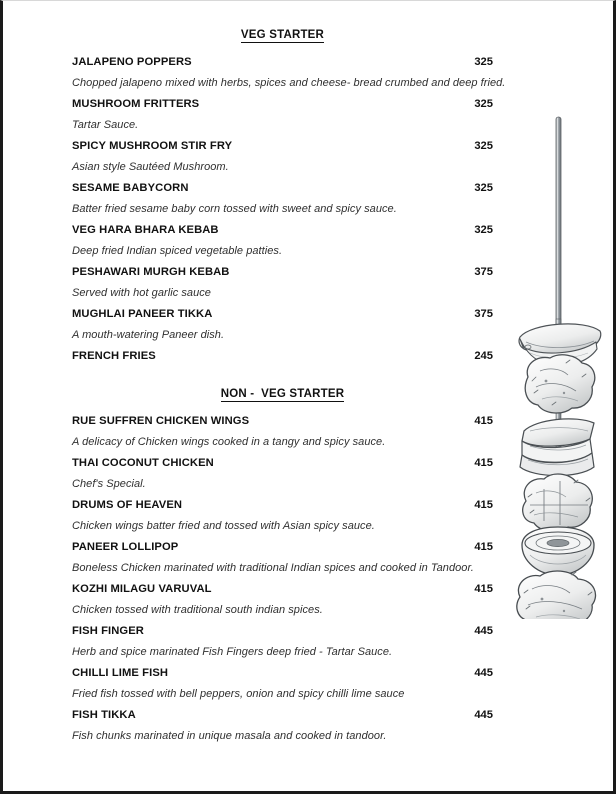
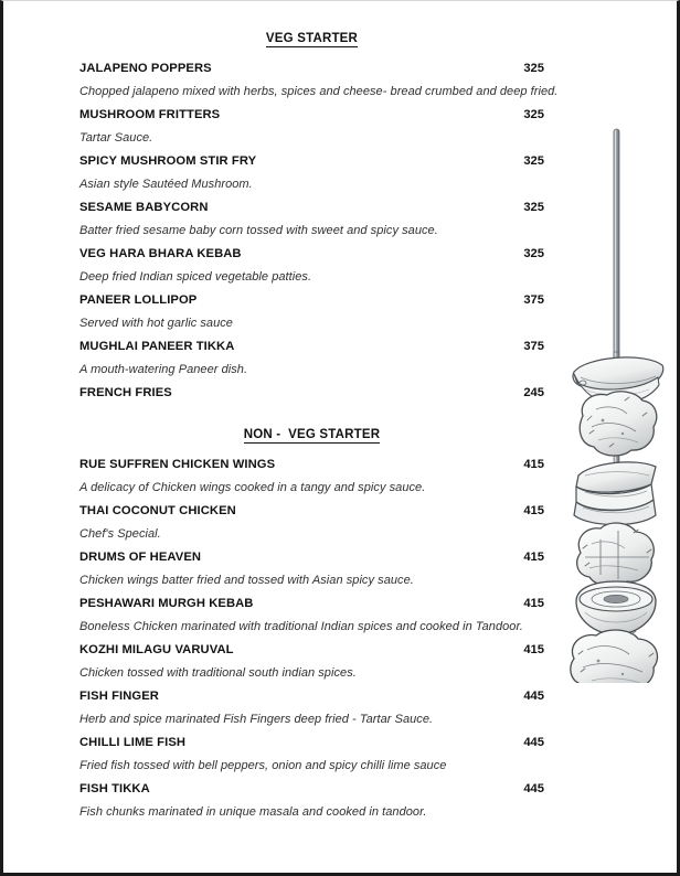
  VEG STARTER
  JALAPENO POPPERS
  325
  Chopped jalapeno mixed with herbs, spices and cheese- bread crumbed and deep fried.
  MUSHROOM FRITTERS
  325
  Tartar Sauce.
  SPICY MUSHROOM STIR FRY
  325
  Asian style Sautéed Mushroom.
  SESAME BABYCORN
  325
  Batter fried sesame baby corn tossed with sweet and spicy sauce.
  VEG HARA BHARA KEBAB
  325
  Deep fried Indian spiced vegetable patties.
- PESHAWARI MURGH KEBAB
+ PANEER LOLLIPOP
  375
  Served with hot garlic sauce
  MUGHLAI PANEER TIKKA
  375
  A mouth-watering Paneer dish.
  FRENCH FRIES
  245
  NON - VEG STARTER
  RUE SUFFREN CHICKEN WINGS
  415
  A delicacy of Chicken wings cooked in a tangy and spicy sauce.
  THAI COCONUT CHICKEN
  415
  Chef's Special.
  DRUMS OF HEAVEN
  415
  Chicken wings batter fried and tossed with Asian spicy sauce.
- PANEER LOLLIPOP
+ PESHAWARI MURGH KEBAB
  415
  Boneless Chicken marinated with traditional Indian spices and cooked in Tandoor.
  KOZHI MILAGU VARUVAL
  415
  Chicken tossed with traditional south indian spices.
  FISH FINGER
  445
  Herb and spice marinated Fish Fingers deep fried - Tartar Sauce.
  CHILLI LIME FISH
  445
  Fried fish tossed with bell peppers, onion and spicy chilli lime sauce
  FISH TIKKA
  445
  Fish chunks marinated in unique masala and cooked in tandoor.
